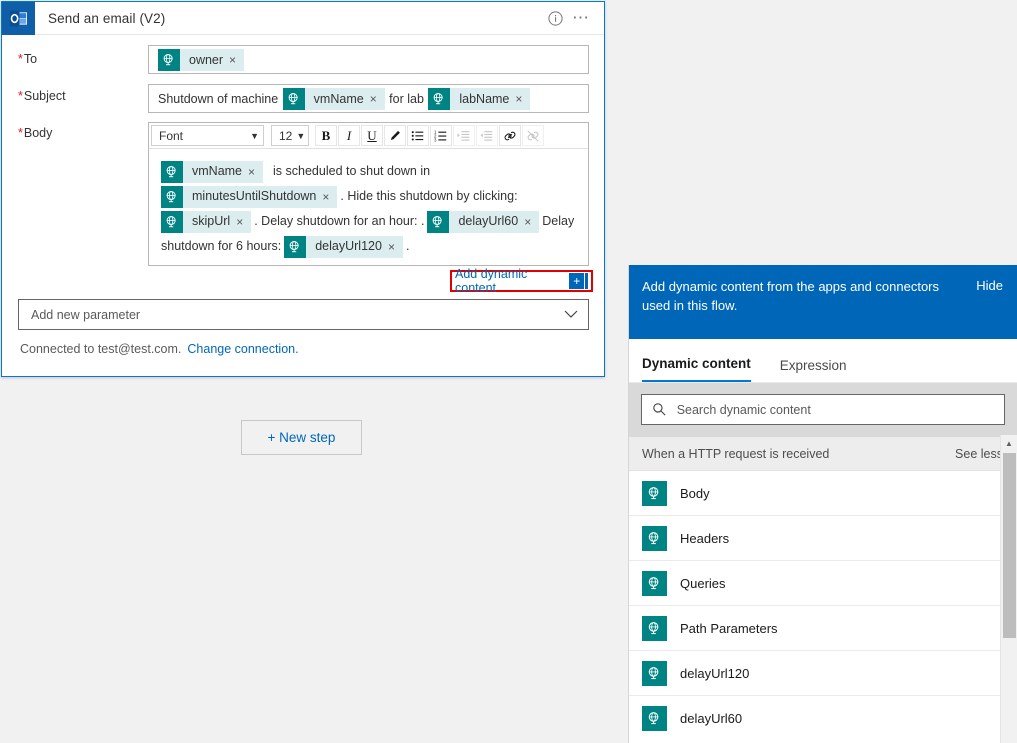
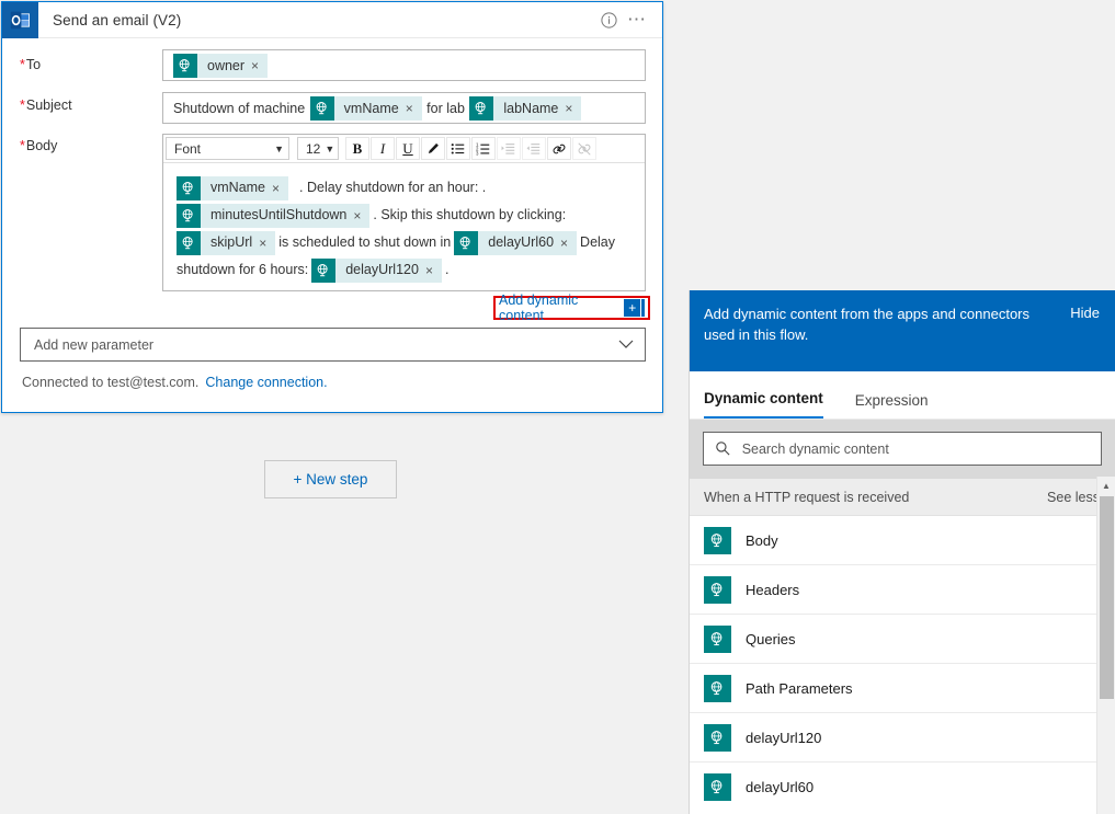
  Send an email (V2)
  ⋯
  *To
  owner
  ×
  *Subject
  Shutdown of machine
  vmName
  ×
  for lab
  labName
  ×
  *Body
  Font
  ▼
  12
  ▼
  B
  I
  U
  vmName
  ×
- is scheduled to shut down in
+ . Delay shutdown for an hour: .
  minutesUntilShutdown
  ×
- . Hide this shutdown by clicking:
+ . Skip this shutdown by clicking:
  skipUrl
  ×
- . Delay shutdown for an hour: .
+ is scheduled to shut down in
  delayUrl60
  ×
  Delay shutdown for 6 hours:
  delayUrl120
  ×
  .
  Add dynamic content
  +
  Add new parameter
  Connected to test@test.com. Change connection.
  + New step
  Add dynamic content from the apps and connectors used in this flow.
  Hide
  Dynamic content
  Expression
  Search dynamic content
  When a HTTP request is received
  See les
  Body
  Headers
  Queries
  Path Parameters
  delayUrl120
  delayUrl60
  ▲
